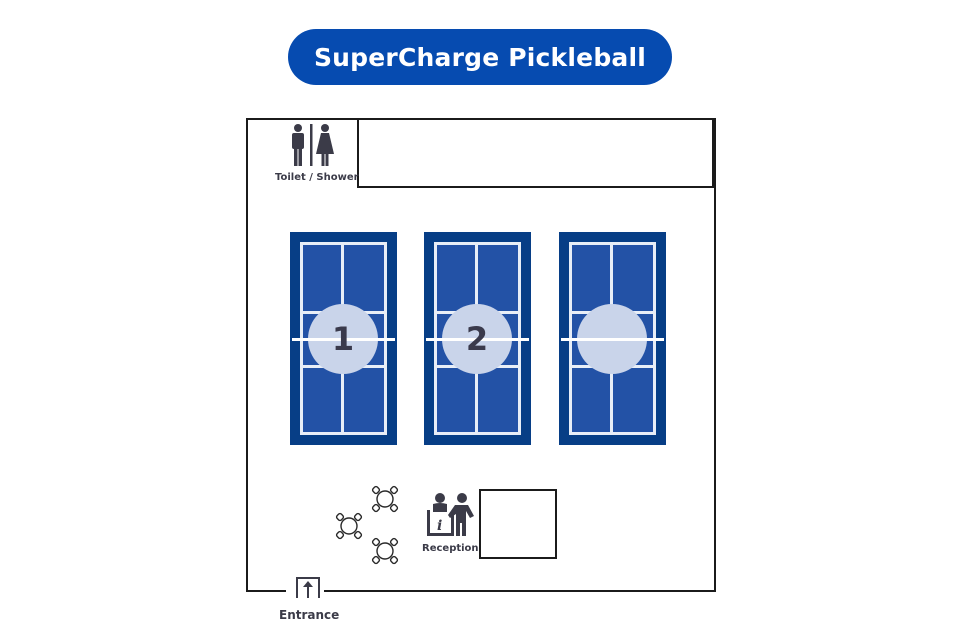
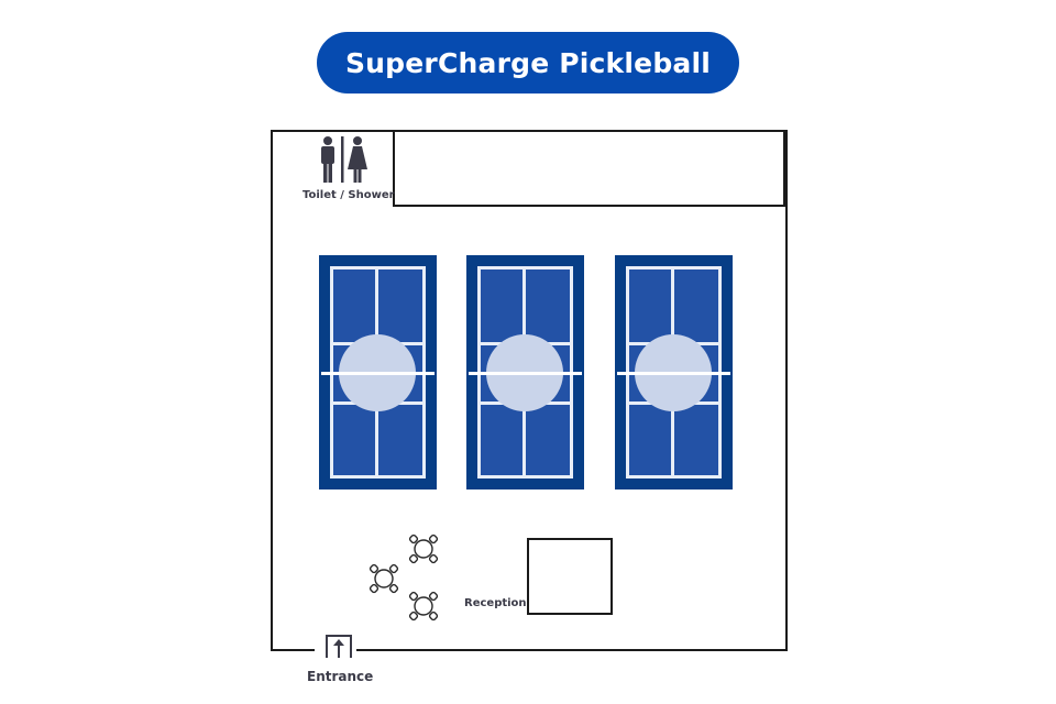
  SuperCharge Pickleball
  Toilet / Shower
- 1
- 2
- i
  Reception
  Entrance
